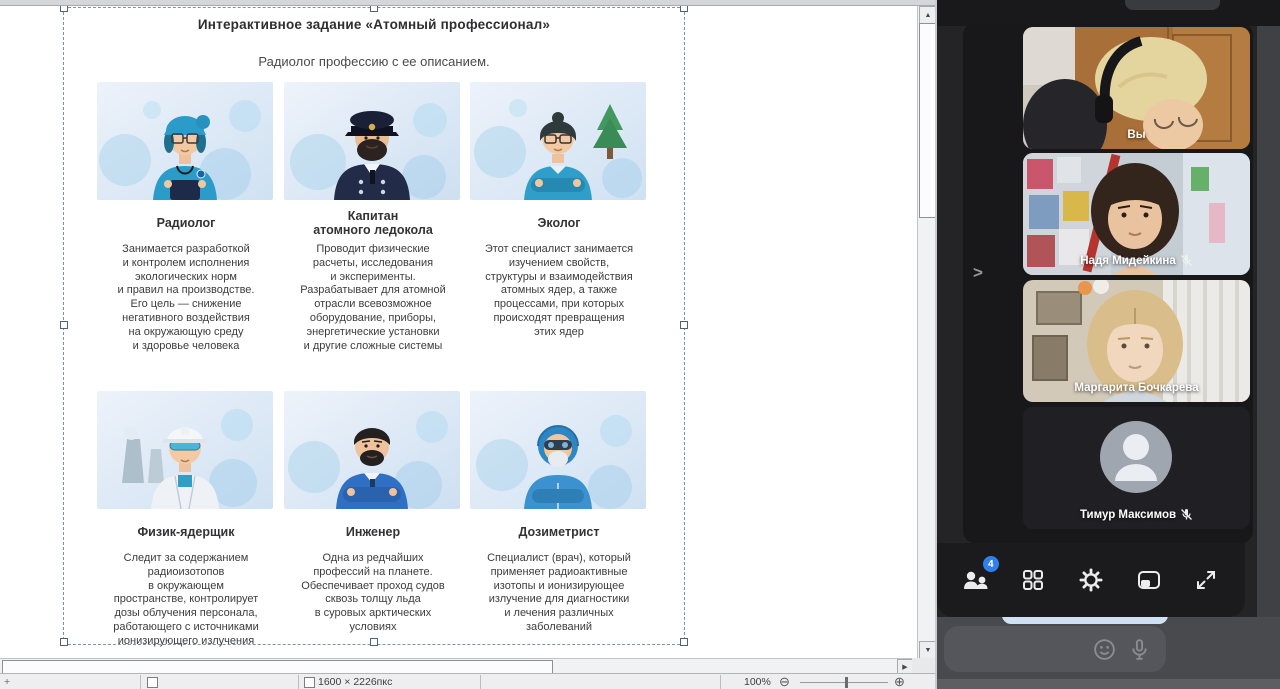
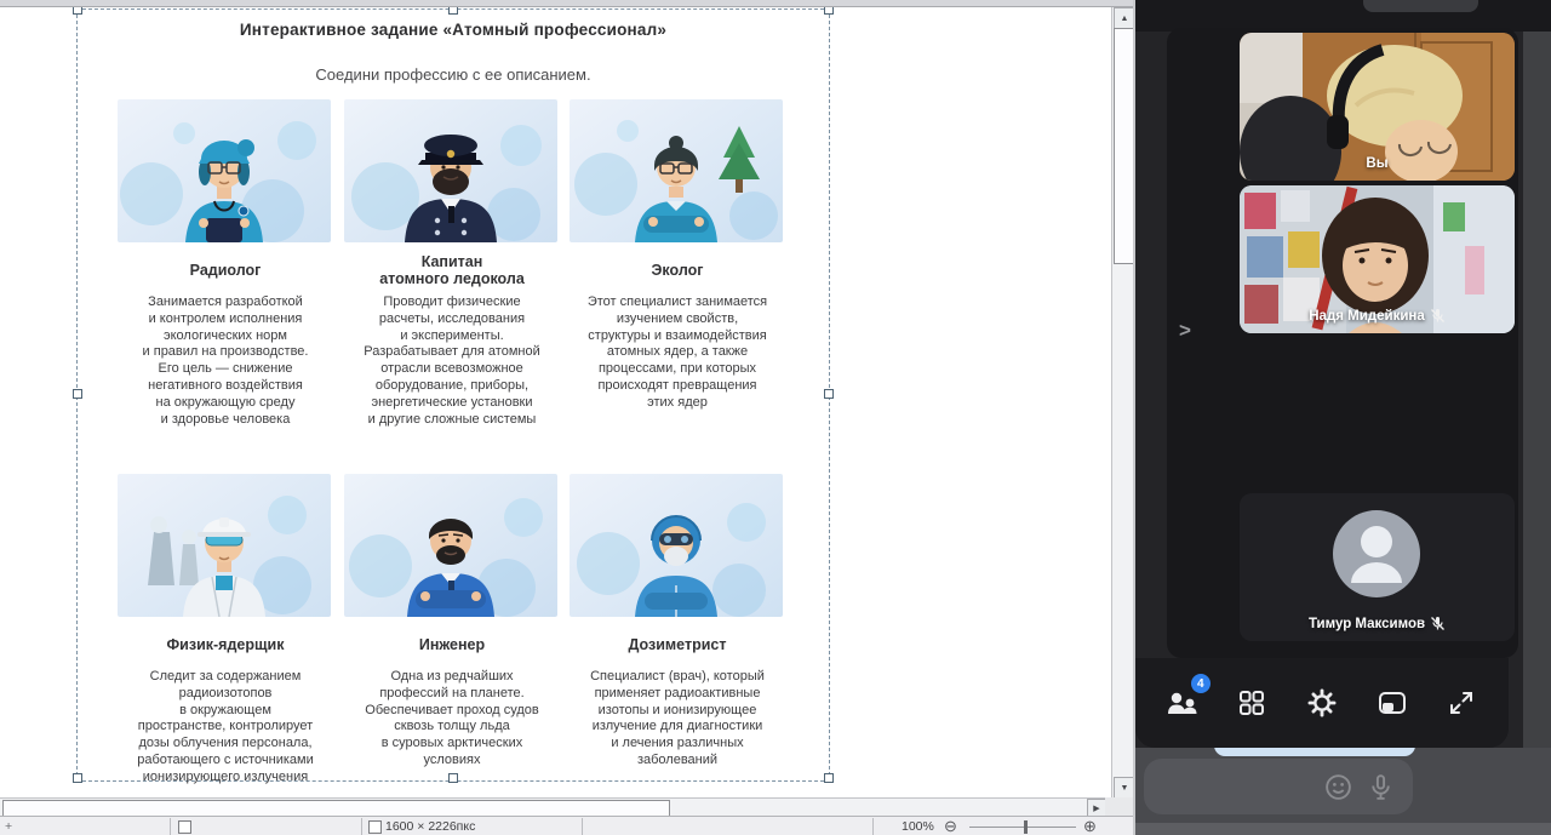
  Интерактивное задание «Атомный профессионал»
- Радиолог профессию с ее описанием.
+ Соедини профессию с ее описанием.
  Радиолог
  Занимается разработкой
  и контролем исполнения
  экологических норм
  и правил на производстве.
  Его цель — снижение
  негативного воздействия
  на окружающую среду
  и здоровье человека
  Капитан
  атомного ледокола
  Проводит физические
  расчеты, исследования
  и эксперименты.
  Разрабатывает для атомной
  отрасли всевозможное
  оборудование, приборы,
  энергетические установки
  и другие сложные системы
  Эколог
  Этот специалист занимается
  изучением свойств,
  структуры и взаимодействия
  атомных ядер, а также
  процессами, при которых
  происходят превращения
  этих ядер
  Физик-ядерщик
  Следит за содержанием
  радиоизотопов
  в окружающем
  пространстве, контролирует
  дозы облучения персонала,
  работающего с источниками
  ионизирующего излучения
  Инженер
  Одна из редчайших
  профессий на планете.
  Обеспечивает проход судов
  сквозь толщу льда
  в суровых арктических
  условиях
  Дозиметрист
  Специалист (врач), который
  применяет радиоактивные
  изотопы и ионизирующее
  излучение для диагностики
  и лечения различных
  заболеваний
  +
  1600 × 2226пкс
  100%
  ⊖
  ⊕
  Вы
  Надя Мидейкина
- Маргарита Бочкарева
  Тимур Максимов
  >
  4
